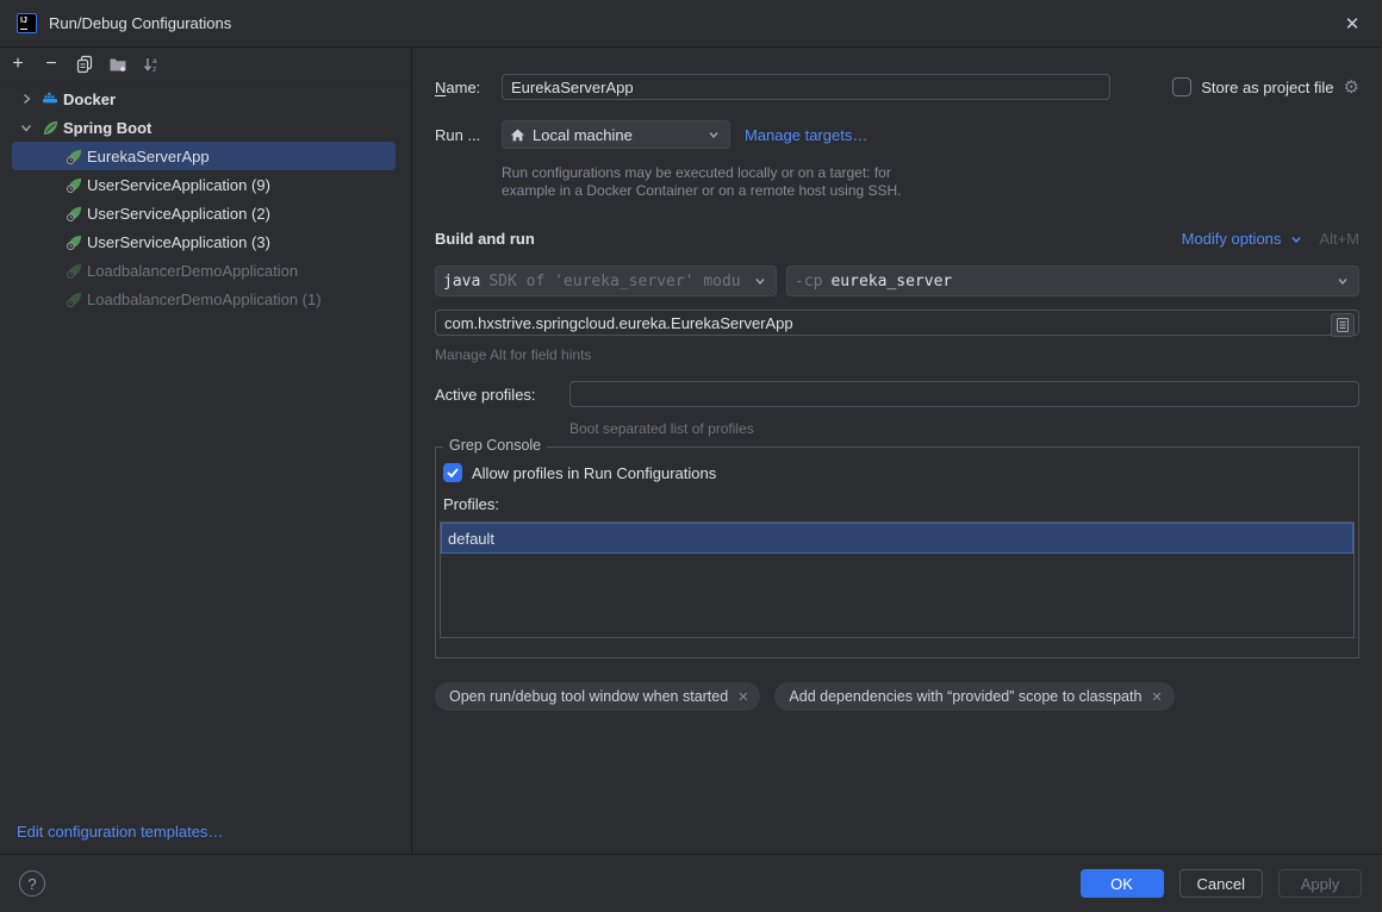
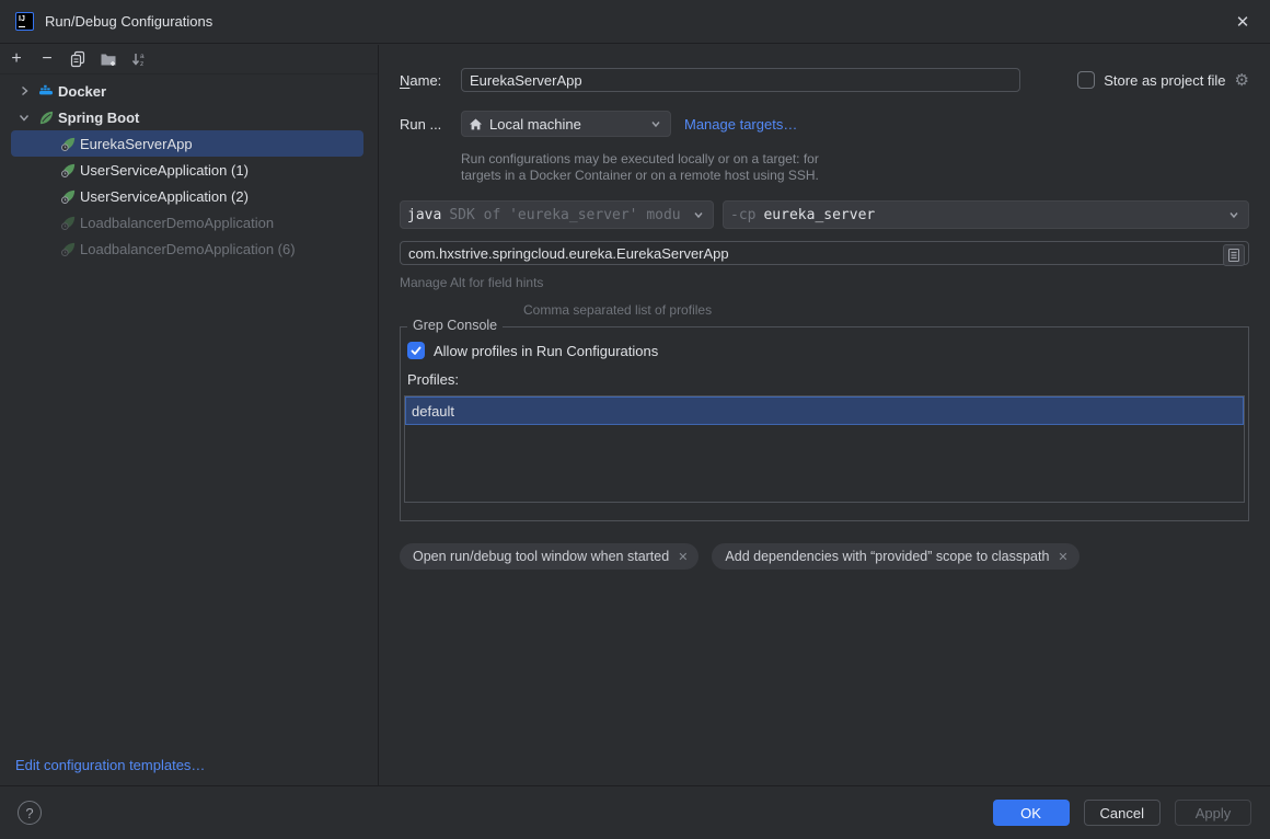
  Run/Debug Configurations
  ✕
  +
  −
  Docker
  Spring Boot
  EurekaServerApp
- UserServiceApplication (9)
+ UserServiceApplication (1)
  UserServiceApplication (2)
- UserServiceApplication (3)
  LoadbalancerDemoApplication
- LoadbalancerDemoApplication (1)
+ LoadbalancerDemoApplication (6)
  Edit configuration templates…
  Name:
  EurekaServerApp
  Store as project file
  ⚙
  Run ...
  Local machine
  Manage targets…
  Run configurations may be executed locally or on a target: for
- example in a Docker Container or on a remote host using SSH.
+ targets in a Docker Container or on a remote host using SSH.
- Build and run
- Modify options
- Alt+M
  java
  SDK of 'eureka_server' modu
  -cp
  eureka_server
  com.hxstrive.springcloud.eureka.EurekaServerApp
  Manage Alt for field hints
- Active profiles:
- Boot separated list of profiles
+ Comma separated list of profiles
  Grep Console
  Allow profiles in Run Configurations
  Profiles:
  default
  Open run/debug tool window when started
  ✕
  Add dependencies with “provided” scope to classpath
  ✕
  ?
  OK
  Cancel
  Apply
